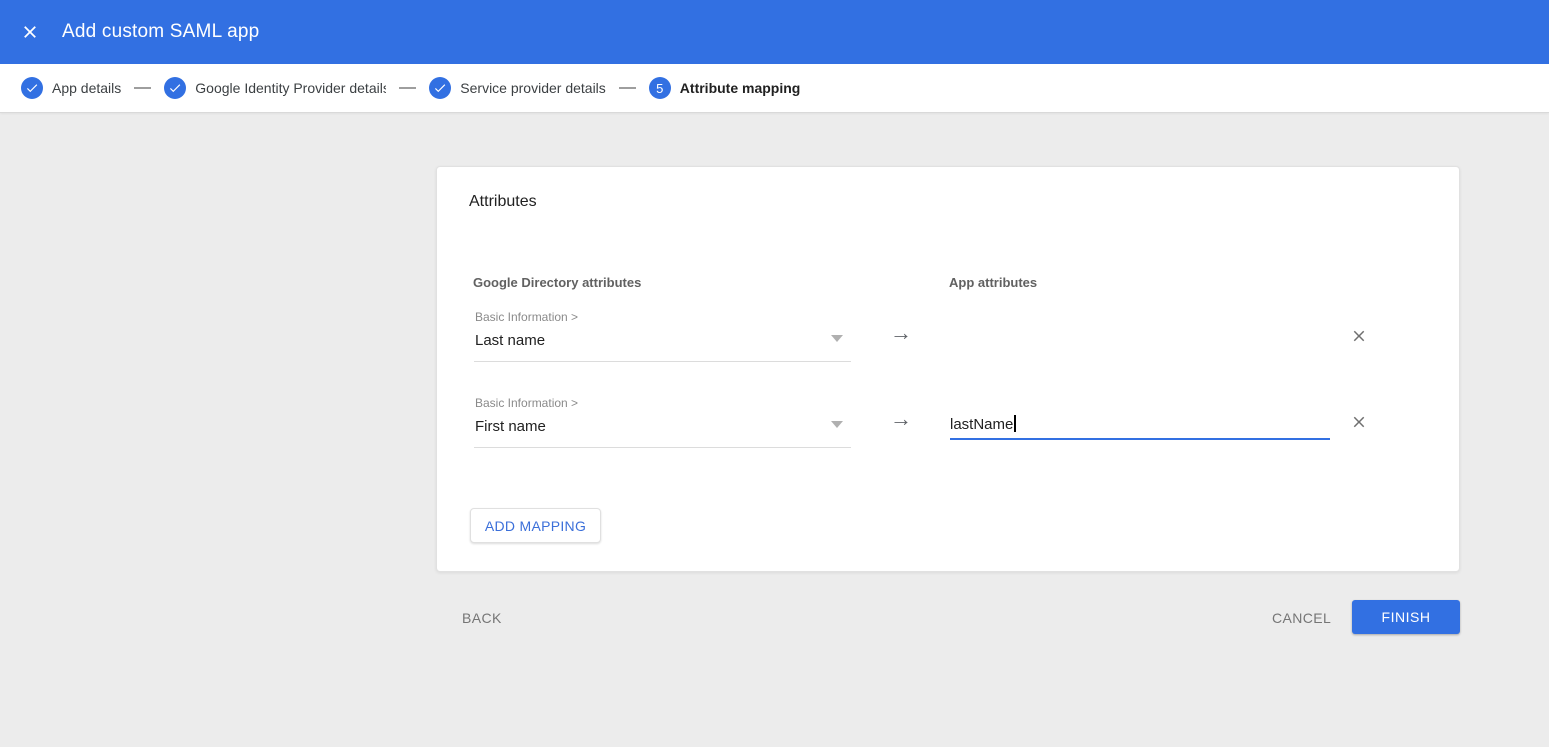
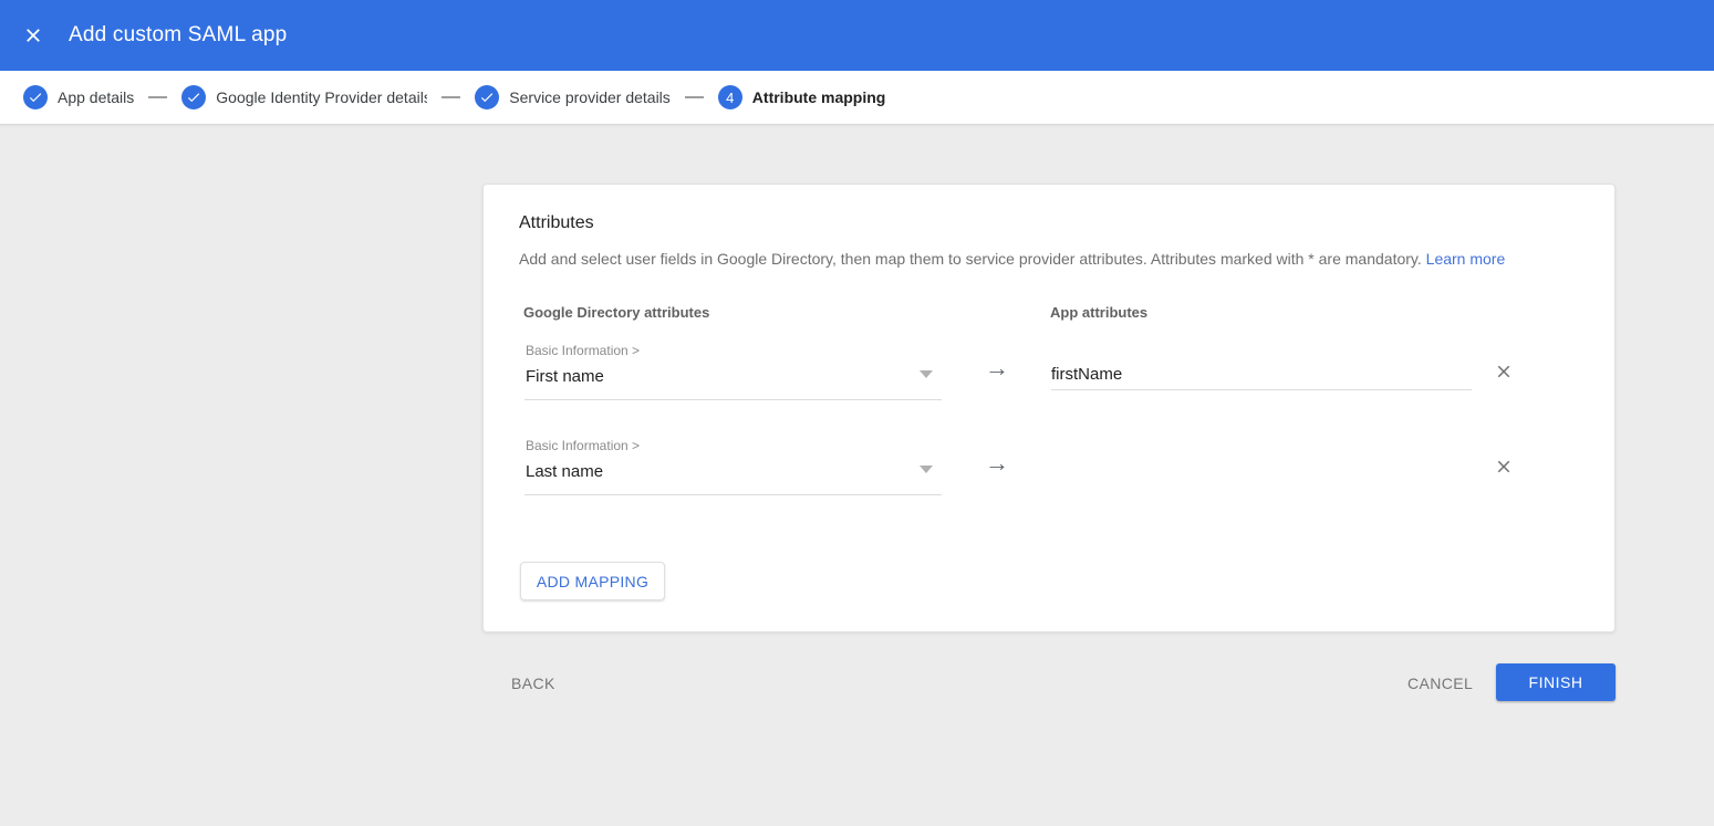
  Add custom SAML app
  App details
  Google Identity Provider detail
  Service provider details
- 5
+ 4
  Attribute mapping
  Attributes
+ Add and select user fields in Google Directory, then map them to service provider attributes. Attributes marked with * are mandatory. Learn more
  Google Directory attributes
  App attributes
  Basic Information >
- Last name
+ First name
  →
+ firstName
  Basic Information >
- First name
+ Last name
  →
- lastName
  ADD MAPPING
  BACK
  CANCEL
  FINISH
